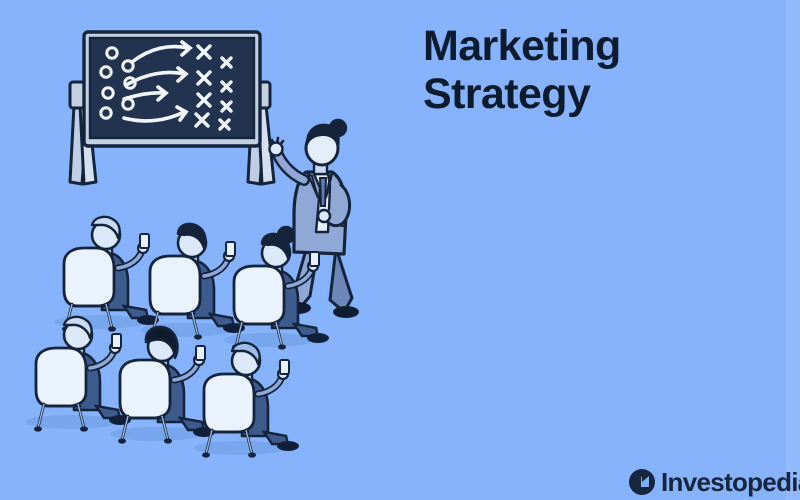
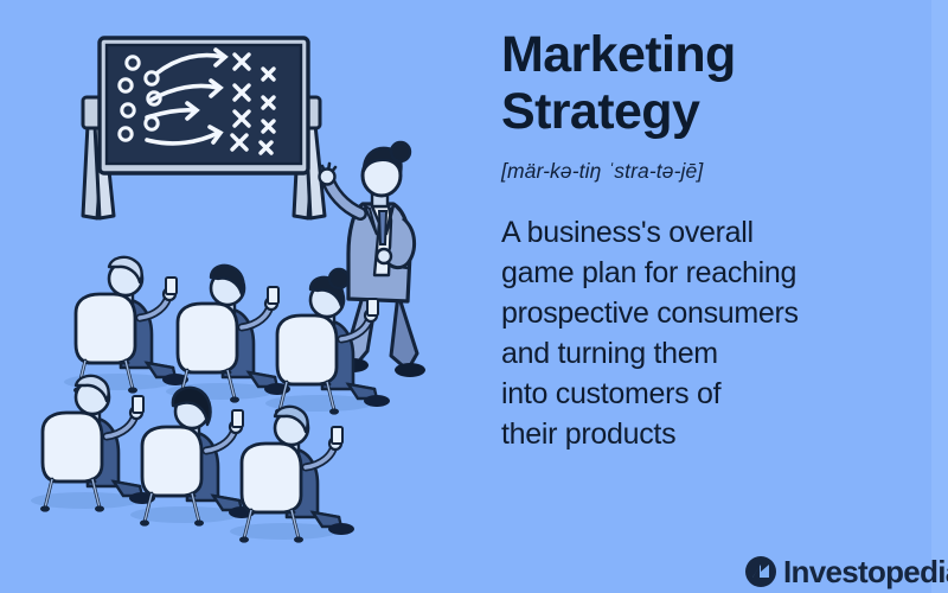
  Marketing
  Strategy
+ [mär-kə-tiŋ ˈstra-tə-jē]
+ A business's overall
+ game plan for reaching
+ prospective consumers
+ and turning them
+ into customers of
+ their products
  Investopedi
